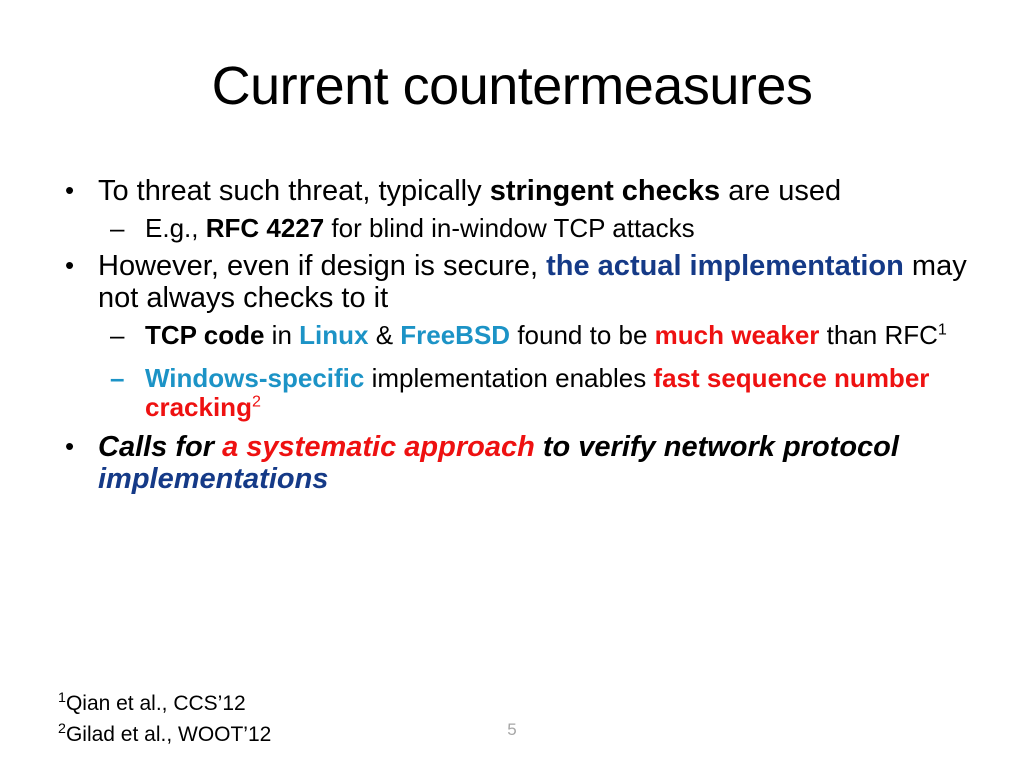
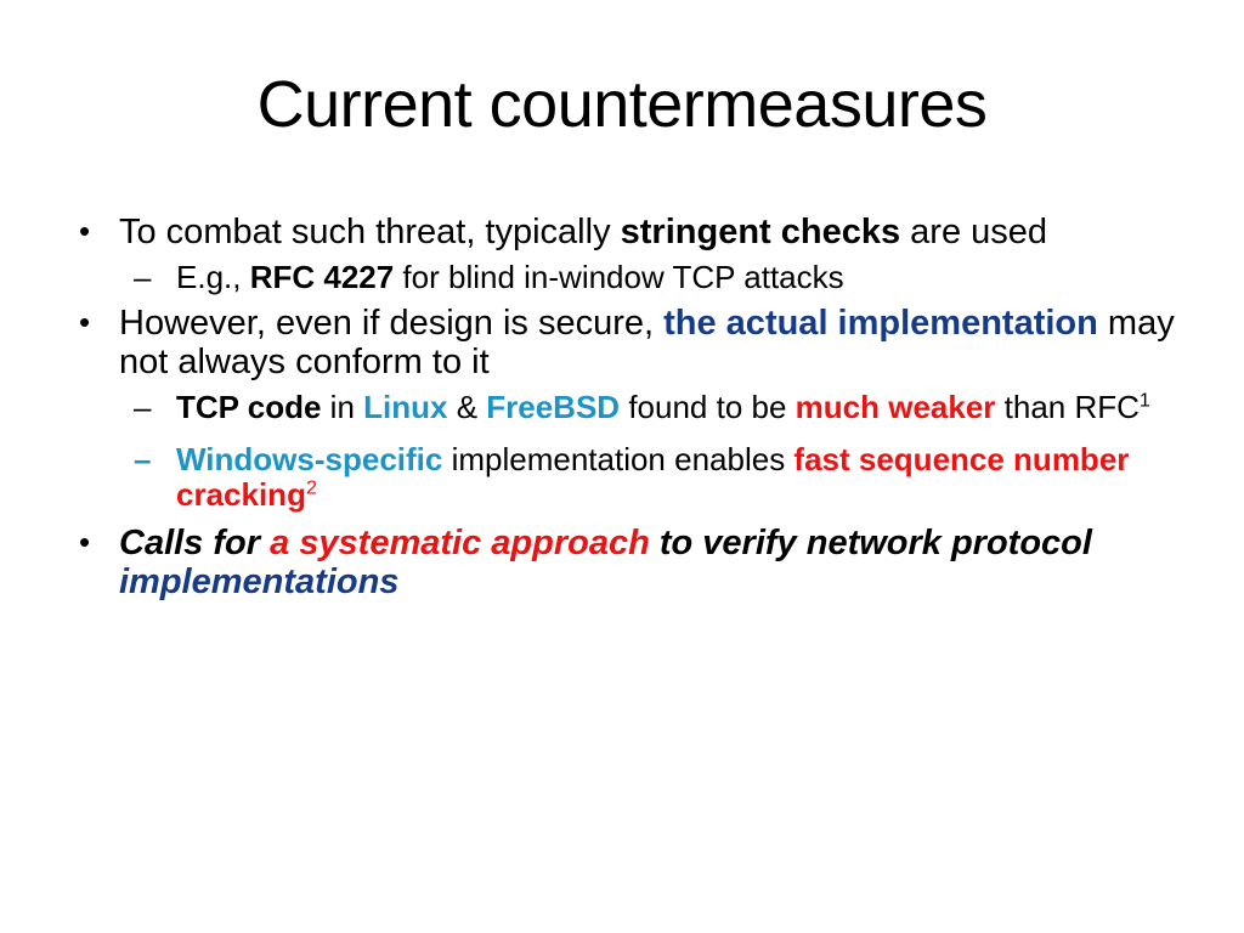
  Current countermeasures
  •
- To threat such threat, typically stringent checks are used
+ To combat such threat, typically stringent checks are used
  –
  E.g., RFC 4227 for blind in-window TCP attacks
  •
- However, even if design is secure, the actual implementation may not always checks to it
+ However, even if design is secure, the actual implementation may not always conform to it
  –
  TCP code in Linux & FreeBSD found to be much weaker than RFC1
  –
  Windows-specific implementation enables fast sequence number cracking2
  •
  Calls for a systematic approach to verify network protocol implementations
- 1Qian et al., CCS’12
- 2Gilad et al., WOOT’12
- 5
